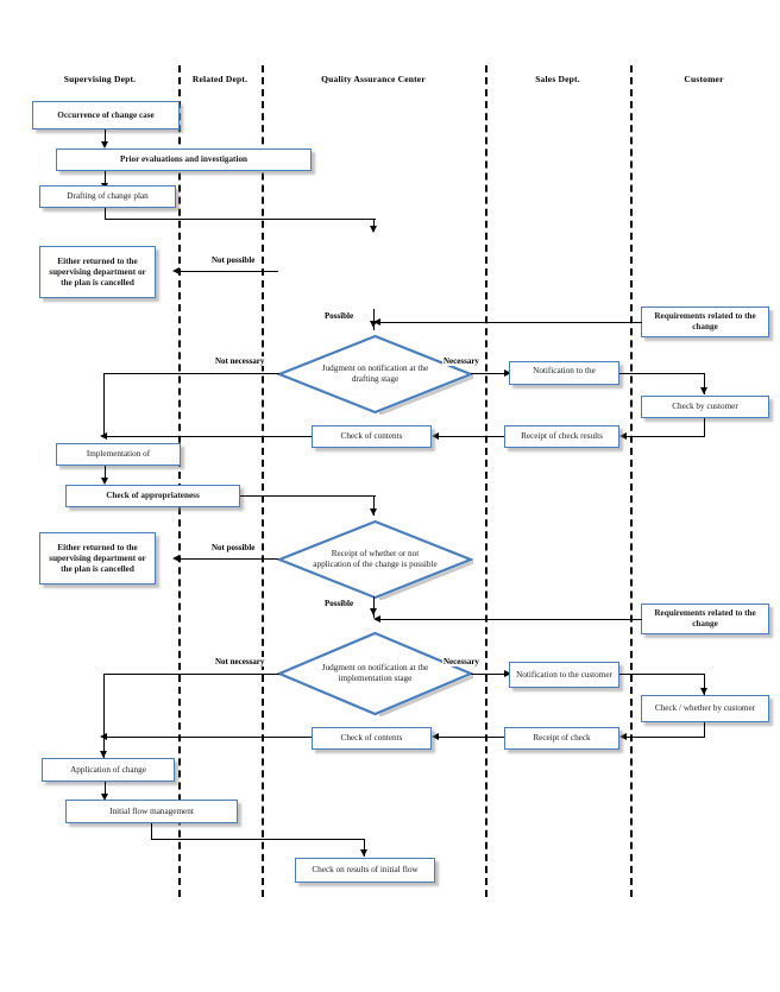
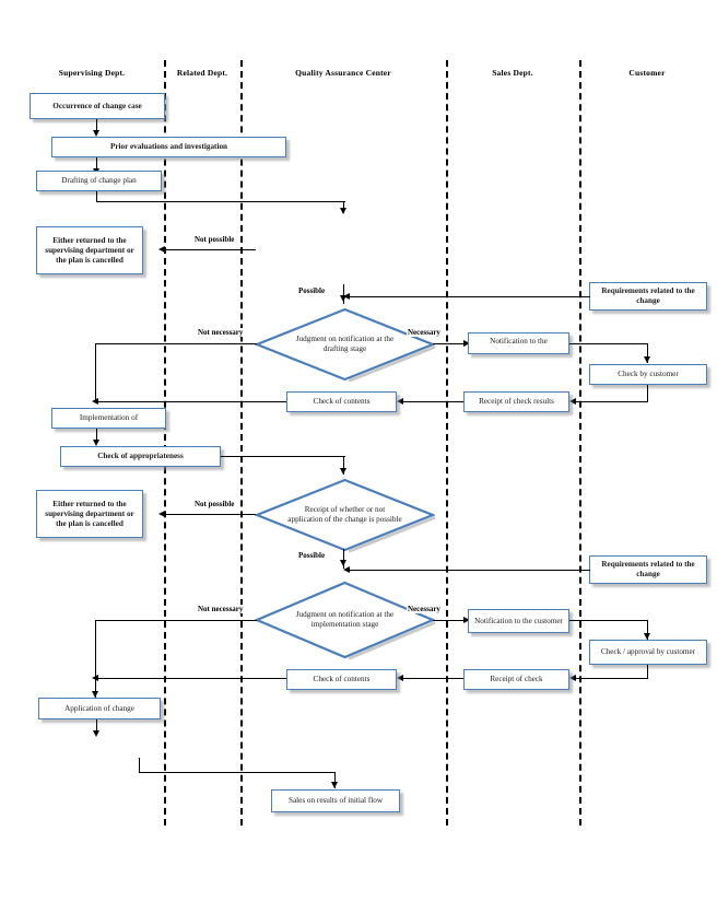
  Supervising Dept.
  Related Dept.
  Quality Assurance Center
  Sales Dept.
  Customer
  Occurrence of change case
  Prior evaluations and investigation
  Drafting of change plan
  Not possible
  Either returned to the supervising department or the plan is cancelled
  Possible
  Requirements related to the change
  Judgment on notification at the drafting stage
  Not necessary
  Necessary
  Notification to the
  Check by customer
  Receipt of check results
  Check of contents
  Implementation of
  Check of appropriateness
  Receipt of whether or not application of the change is possible
  Not possible
  Either returned to the supervising department or the plan is cancelled
  Possible
  Requirements related to the change
  Judgment on notification at the implementation stage
  Not necessary
  Necessary
  Notification to the customer
- Check / whether by customer
+ Check / approval by customer
  Receipt of check
  Check of contents
  Application of change
- Initial flow management
- Check on results of initial flow
+ Sales on results of initial flow
